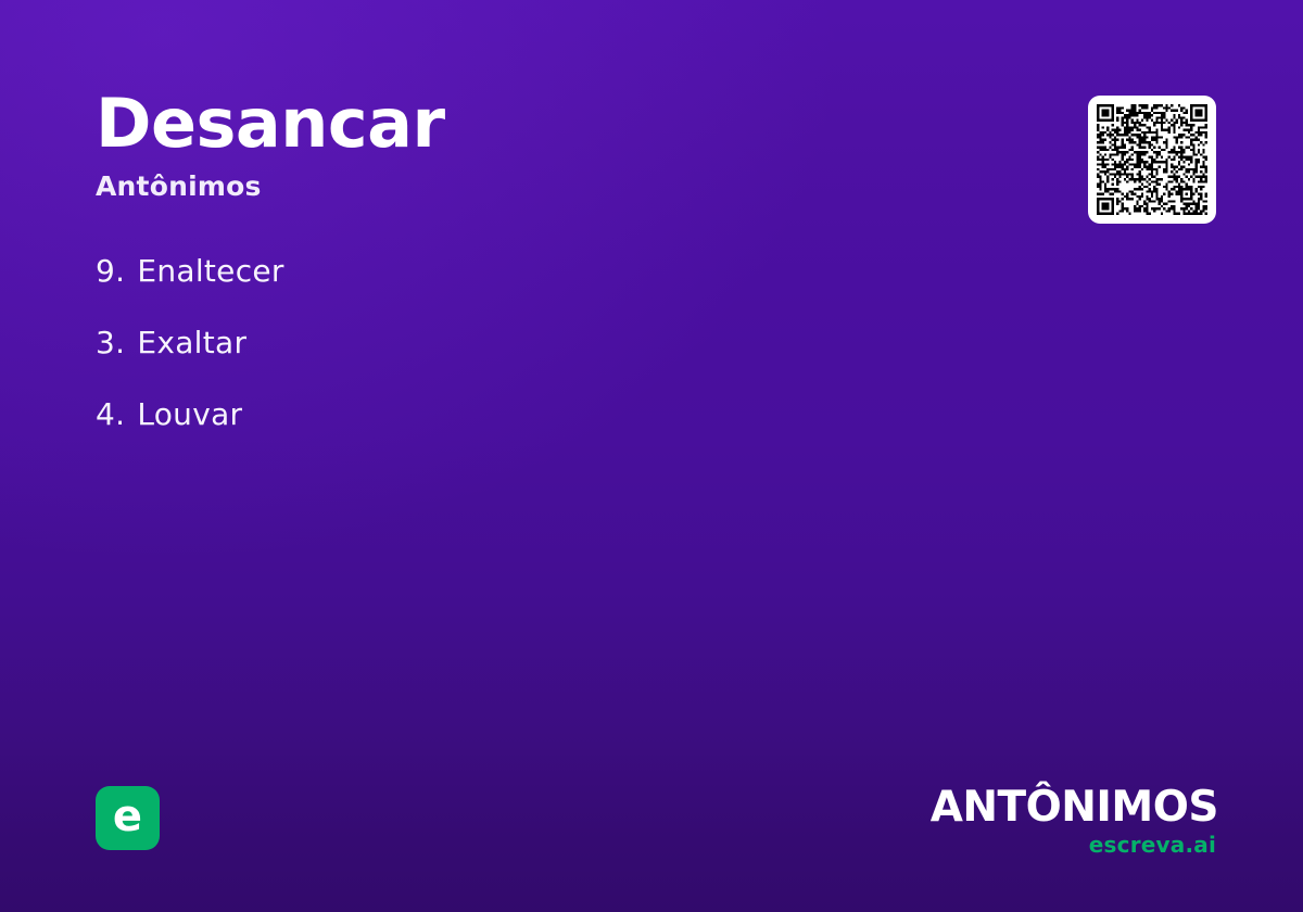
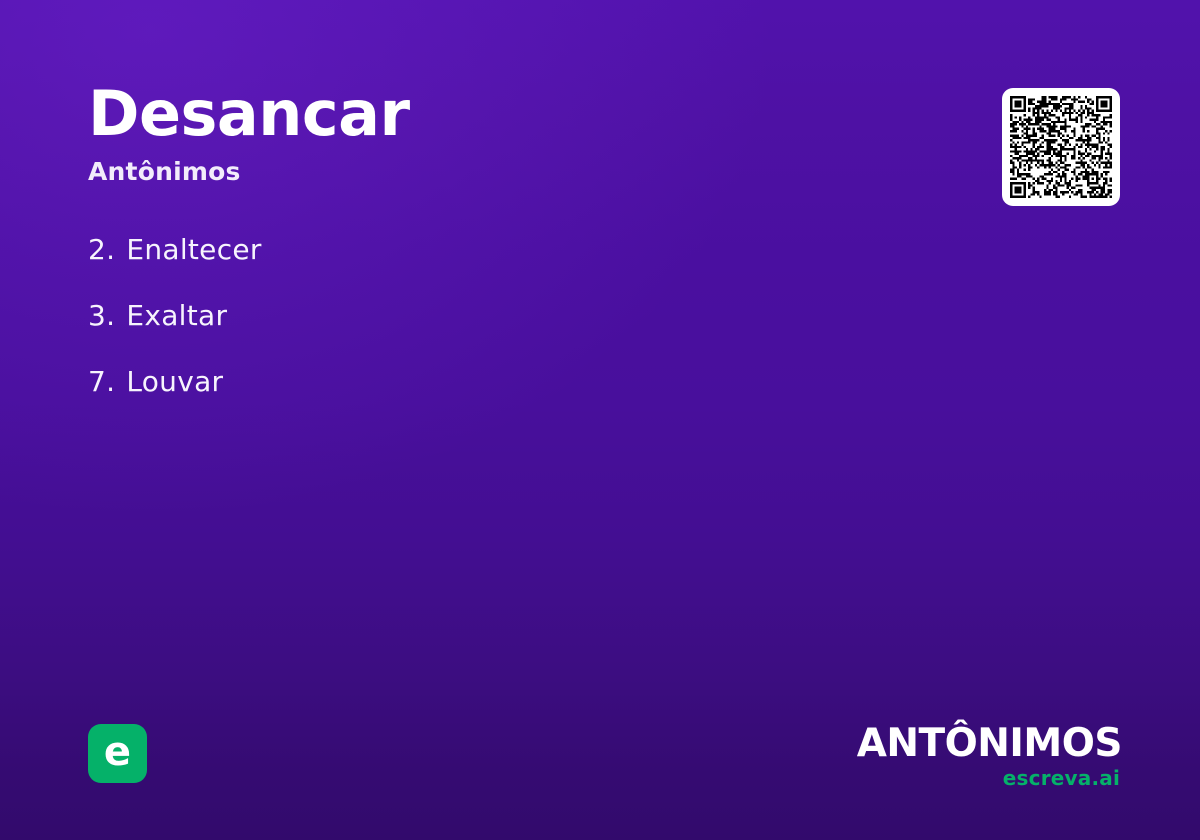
  Desancar
  Antônimos
- 9.
+ 2.
  Enaltecer
  3.
  Exaltar
- 4.
+ 7.
  Louvar
  e
  ANTÔNIMOS
  escreva.ai
